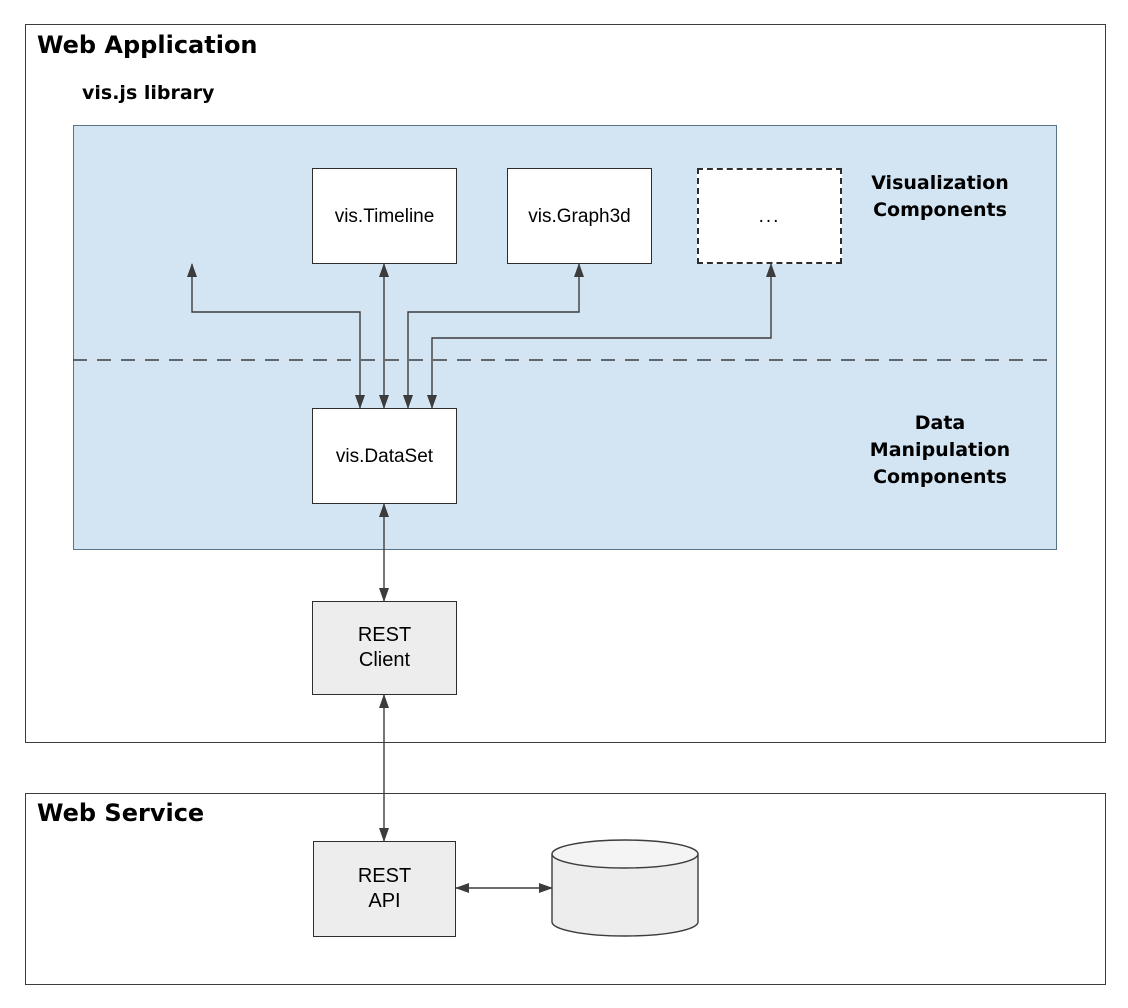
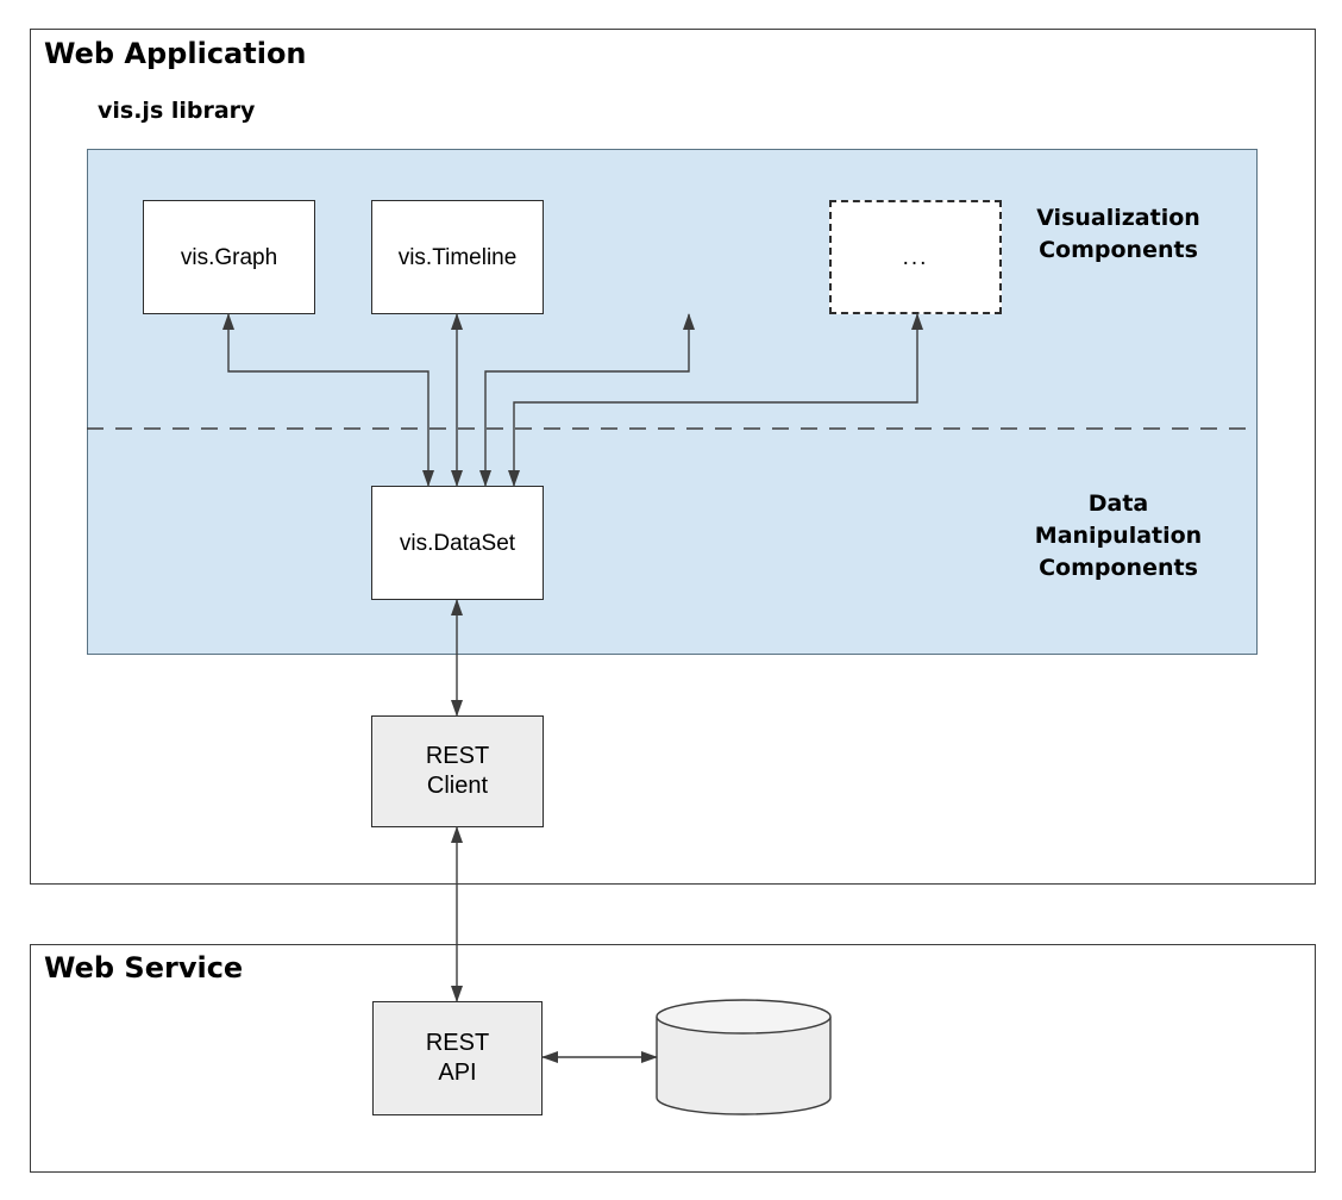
  Web Application
  vis.js library
  Visualization
  Components
  Data
  Manipulation
  Components
+ vis.Graph
  vis.Timeline
- vis.Graph3d
  ...
  vis.DataSet
  REST
  Client
  Web Service
  REST
  API
